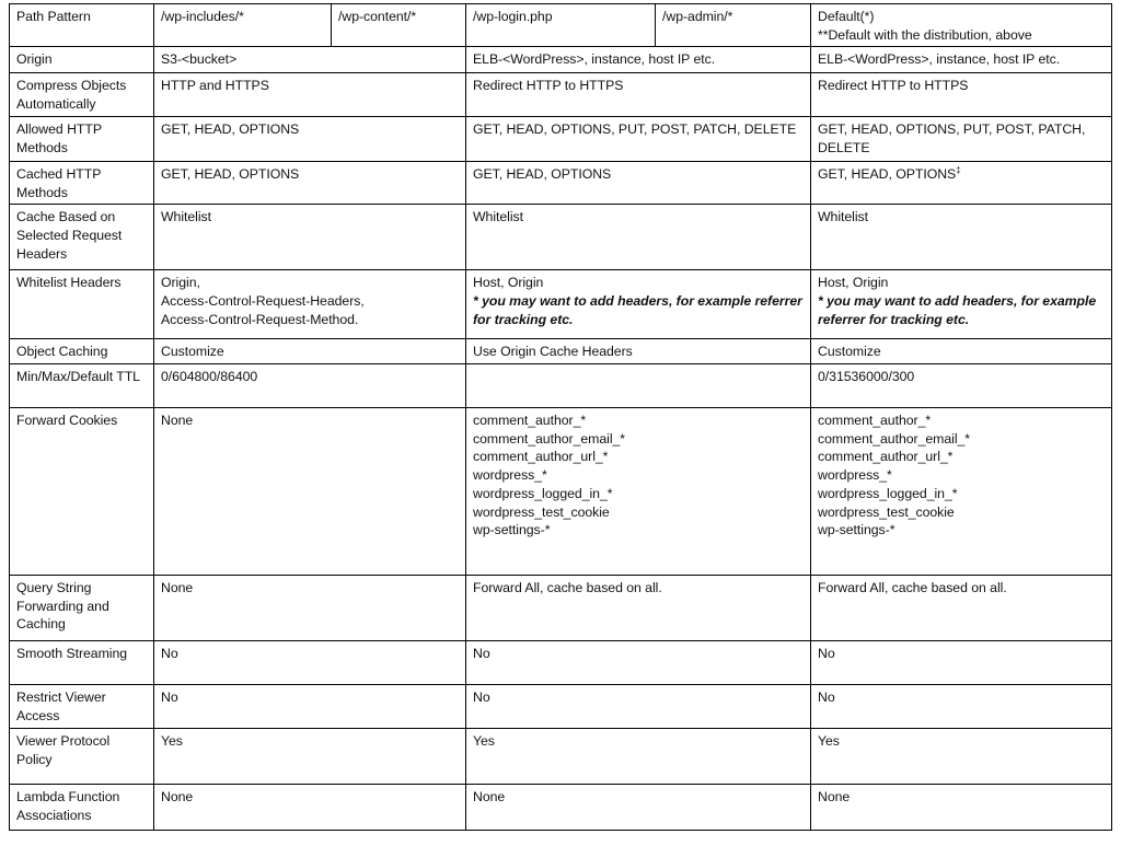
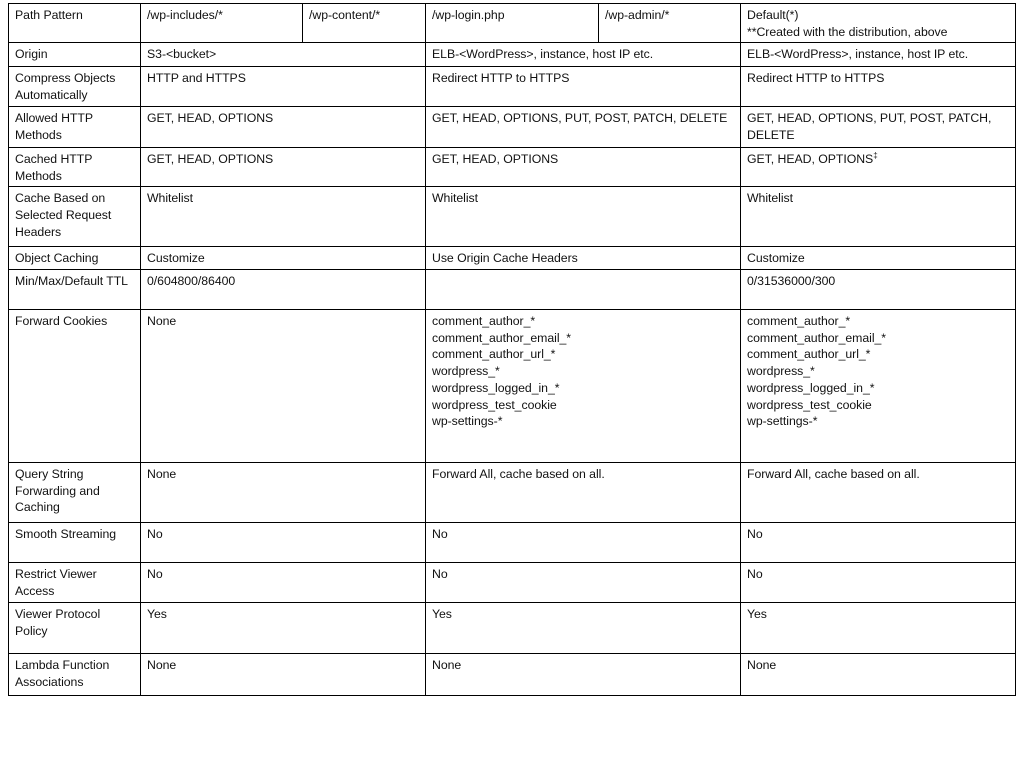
- Path Pattern	/wp-includes/*	/wp-content/*	/wp-login.php	/wp-admin/*	Default(*)**Default with the distribution, above
+ Path Pattern	/wp-includes/*	/wp-content/*	/wp-login.php	/wp-admin/*	Default(*)**Created with the distribution, above
  Origin	S3-<bucket>	ELB-<WordPress>, instance, host IP etc.	ELB-<WordPress>, instance, host IP etc.
  Compress Objects Automatically	HTTP and HTTPS	Redirect HTTP to HTTPS	Redirect HTTP to HTTPS
  Allowed HTTP Methods	GET, HEAD, OPTIONS	GET, HEAD, OPTIONS, PUT, POST, PATCH, DELETE	GET, HEAD, OPTIONS, PUT, POST, PATCH, DELETE
  Cached HTTP Methods	GET, HEAD, OPTIONS	GET, HEAD, OPTIONS	GET, HEAD, OPTIONS‡
  Cache Based on Selected Request Headers	Whitelist	Whitelist	Whitelist
- Whitelist Headers	Origin,Access-Control-Request-Headers,Access-Control-Request-Method.	Host, Origin* you may want to add headers, for example referrer for tracking etc.	Host, Origin* you may want to add headers, for example referrer for tracking etc.
  Object Caching	Customize	Use Origin Cache Headers	Customize
  Min/Max/Default TTL	0/604800/86400		0/31536000/300
  Forward Cookies	None	comment_author_*comment_author_email_*comment_author_url_*wordpress_*wordpress_logged_in_*wordpress_test_cookiewp-settings-*	comment_author_*comment_author_email_*comment_author_url_*wordpress_*wordpress_logged_in_*wordpress_test_cookiewp-settings-*
  Query String Forwarding and Caching	None	Forward All, cache based on all.	Forward All, cache based on all.
  Smooth Streaming	No	No	No
  Restrict Viewer Access	No	No	No
  Viewer Protocol Policy	Yes	Yes	Yes
  Lambda Function Associations	None	None	None
